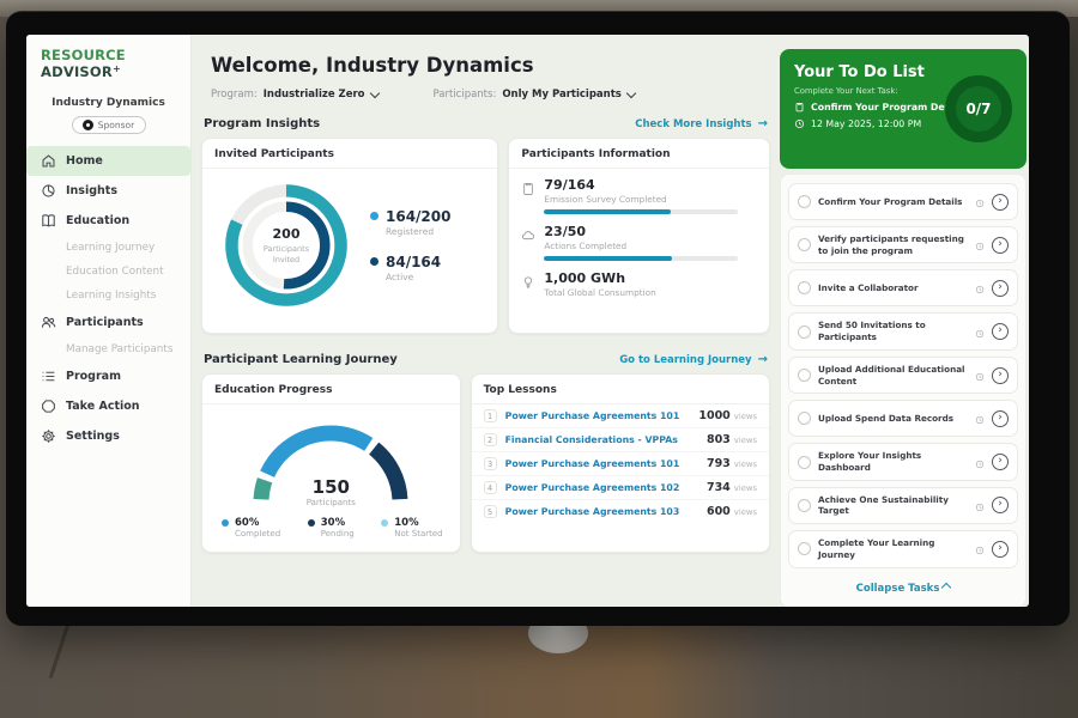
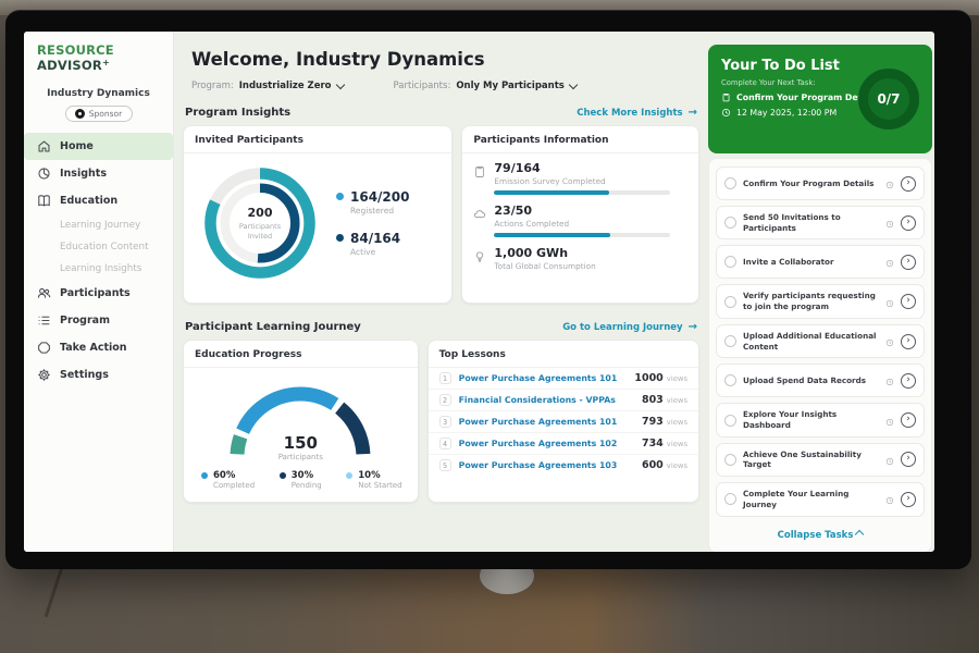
  RESOURCE ADVISOR+
  Industry Dynamics
  Sponsor
  Home
  Insights
  Education
  Learning Journey
  Education Content
  Learning Insights
  Participants
- Manage Participants
  Program
  Take Action
  Settings
  Welcome, Industry Dynamics
  Program:
  Industrialize Zero
  Participants:
  Only My Participants
  Program Insights
  Check More Insights
  →
  Invited Participants
  200
  Participants Invited
  164/200
  Registered
  84/164
  Active
  Participants Information
  79/164
  Emission Survey Completed
  23/50
  Actions Completed
  1,000 GWh
  Total Global Consumption
  Participant Learning Journey
  Go to Learning Journey
  →
  Education Progress
  150
  Participants
  60%
  Completed
  30%
  Pending
  10%
  Not Started
  Top Lessons
  1
  Power Purchase Agreements 101
  1000
  views
  2
  Financial Considerations - VPPAs
  803
  views
  3
  Power Purchase Agreements 101
  793
  views
  4
  Power Purchase Agreements 102
  734
  views
  5
  Power Purchase Agreements 103
  600
  views
  Your To Do List
  Complete Your Next Task:
  Confirm Your Program De
  12 May 2025, 12:00 PM
  0/7
  Confirm Your Program Details
  ›
- Verify participants requesting to join the program
+ Send 50 Invitations to Participants
  ›
  Invite a Collaborator
  ›
- Send 50 Invitations to Participants
+ Verify participants requesting to join the program
  ›
  Upload Additional Educational Content
  ›
  Upload Spend Data Records
  ›
  Explore Your Insights Dashboard
  ›
  Achieve One Sustainability Target
  ›
  Complete Your Learning Journey
  ›
  Collapse Tasks
